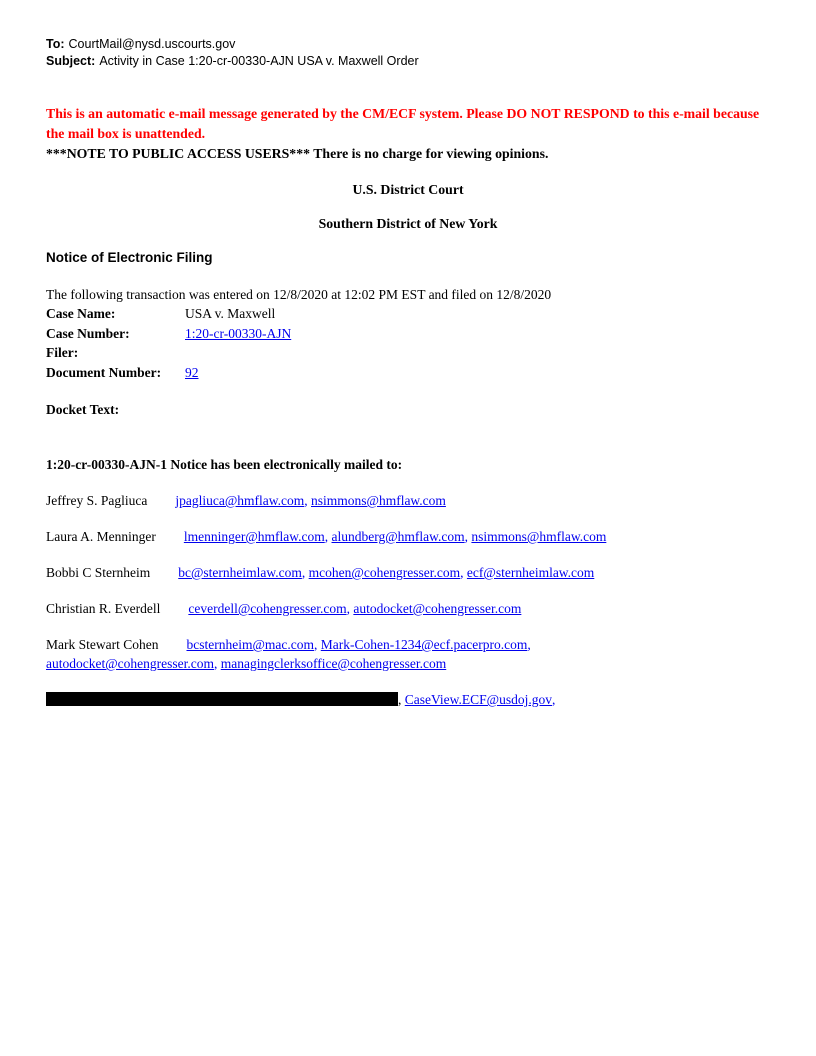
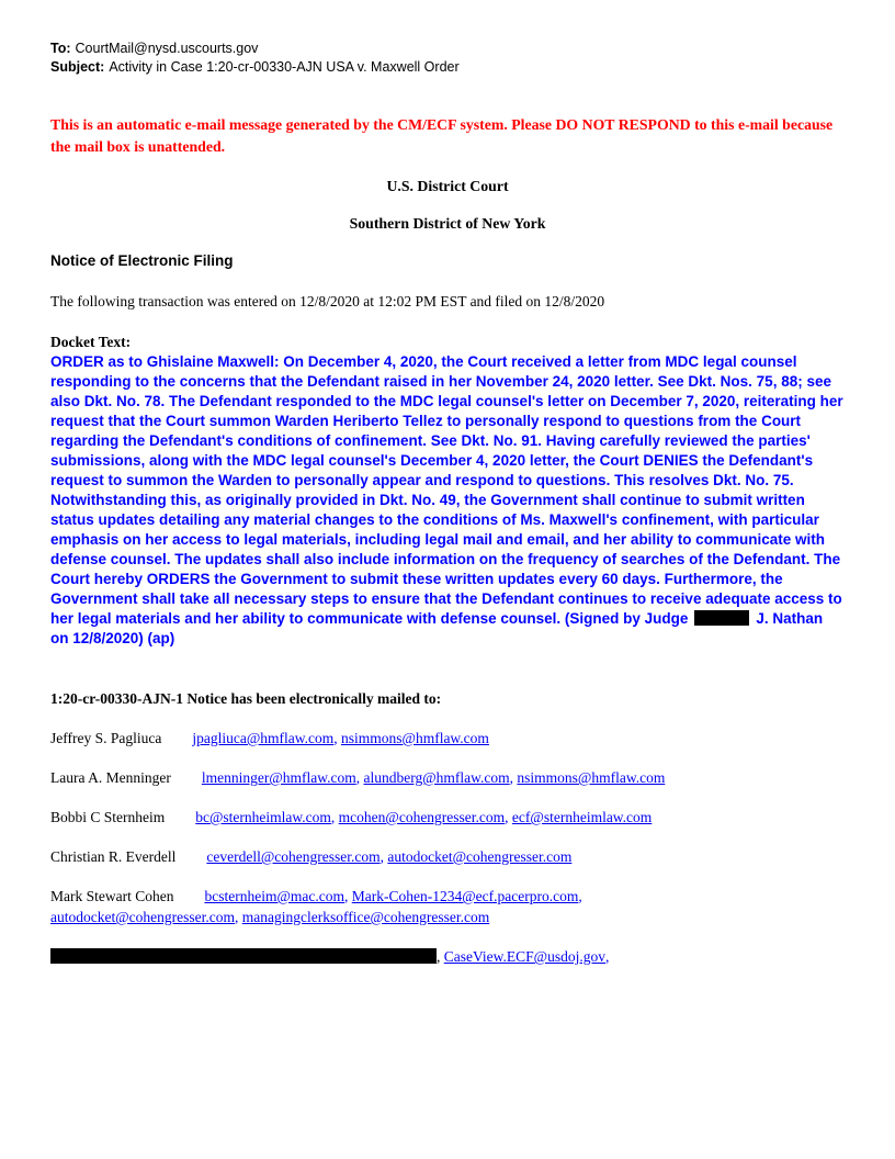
  To: CourtMail@nysd.uscourts.gov
  Subject: Activity in Case 1:20-cr-00330-AJN USA v. Maxwell Order
  This is an automatic e-mail message generated by the CM/ECF system. Please DO NOT RESPOND to this e-mail because the mail box is unattended.
- ***NOTE TO PUBLIC ACCESS USERS*** There is no charge for viewing opinions.
  U.S. District Court
  Southern District of New York
  Notice of Electronic Filing
  The following transaction was entered on 12/8/2020 at 12:02 PM EST and filed on 12/8/2020
- Case Name:
- USA v. Maxwell
- Case Number:
- 1:20-cr-00330-AJN
- Filer:
- Document Number:
- 92
  Docket Text:
+ ORDER as to Ghislaine Maxwell: On December 4, 2020, the Court received a letter from MDC legal counsel responding to the concerns that the Defendant raised in her November 24, 2020 letter. See Dkt. Nos. 75, 88; see also Dkt. No. 78. The Defendant responded to the MDC legal counsel's letter on December 7, 2020, reiterating her request that the Court summon Warden Heriberto Tellez to personally respond to questions from the Court regarding the Defendant's conditions of confinement. See Dkt. No. 91. Having carefully reviewed the parties' submissions, along with the MDC legal counsel's December 4, 2020 letter, the Court DENIES the Defendant's request to summon the Warden to personally appear and respond to questions. This resolves Dkt. No. 75. Notwithstanding this, as originally provided in Dkt. No. 49, the Government shall continue to submit written status updates detailing any material changes to the conditions of Ms. Maxwell's confinement, with particular emphasis on her access to legal materials, including legal mail and email, and her ability to communicate with defense counsel. The updates shall also include information on the frequency of searches of the Defendant. The Court hereby ORDERS the Government to submit these written updates every 60 days. Furthermore, the Government shall take all necessary steps to ensure that the Defendant continues to receive adequate access to her legal materials and her ability to communicate with defense counsel. (Signed by Judge J. Nathan on 12/8/2020) (ap)
  1:20-cr-00330-AJN-1 Notice has been electronically mailed to:
  Jeffrey S. Pagliuca jpagliuca@hmflaw.com nsimmons@hmflaw.com
  Laura A. Menninger lmenninger@hmflaw.com alundberg@hmflaw.com nsimmons@hmflaw.com
  Bobbi C Sternheim bc@sternheimlaw.com mcohen@cohengresser.com ecf@sternheimlaw.com
  Christian R. Everdell ceverdell@cohengresser.com autodocket@cohengresser.com
  Mark Stewart Cohen bcsternheim@mac.com Mark-Cohen-1234@ecf.pacerpro.com
  autodocket@cohengresser.com managingclerksoffice@cohengresser.com
  CaseView.ECF@usdoj.gov
